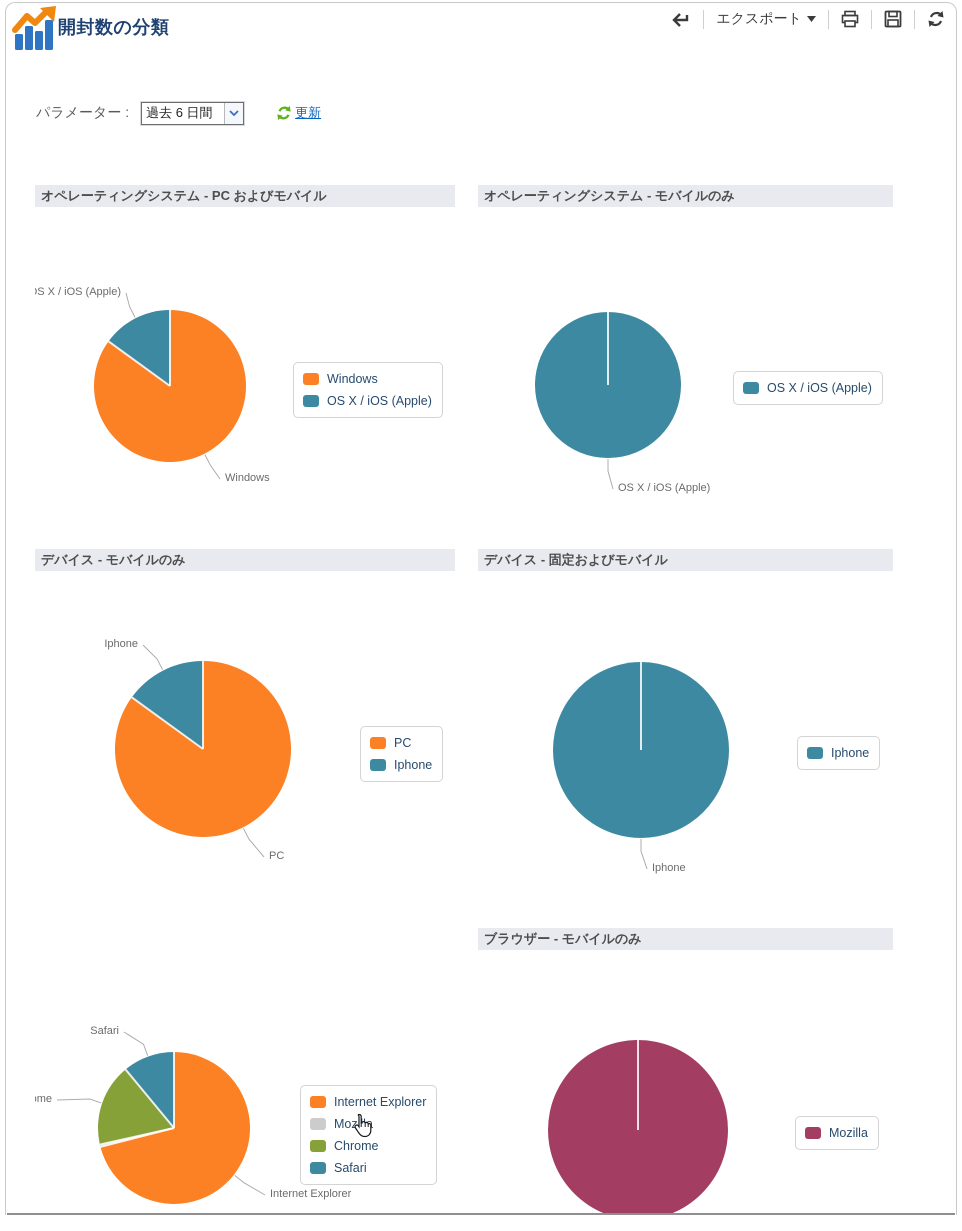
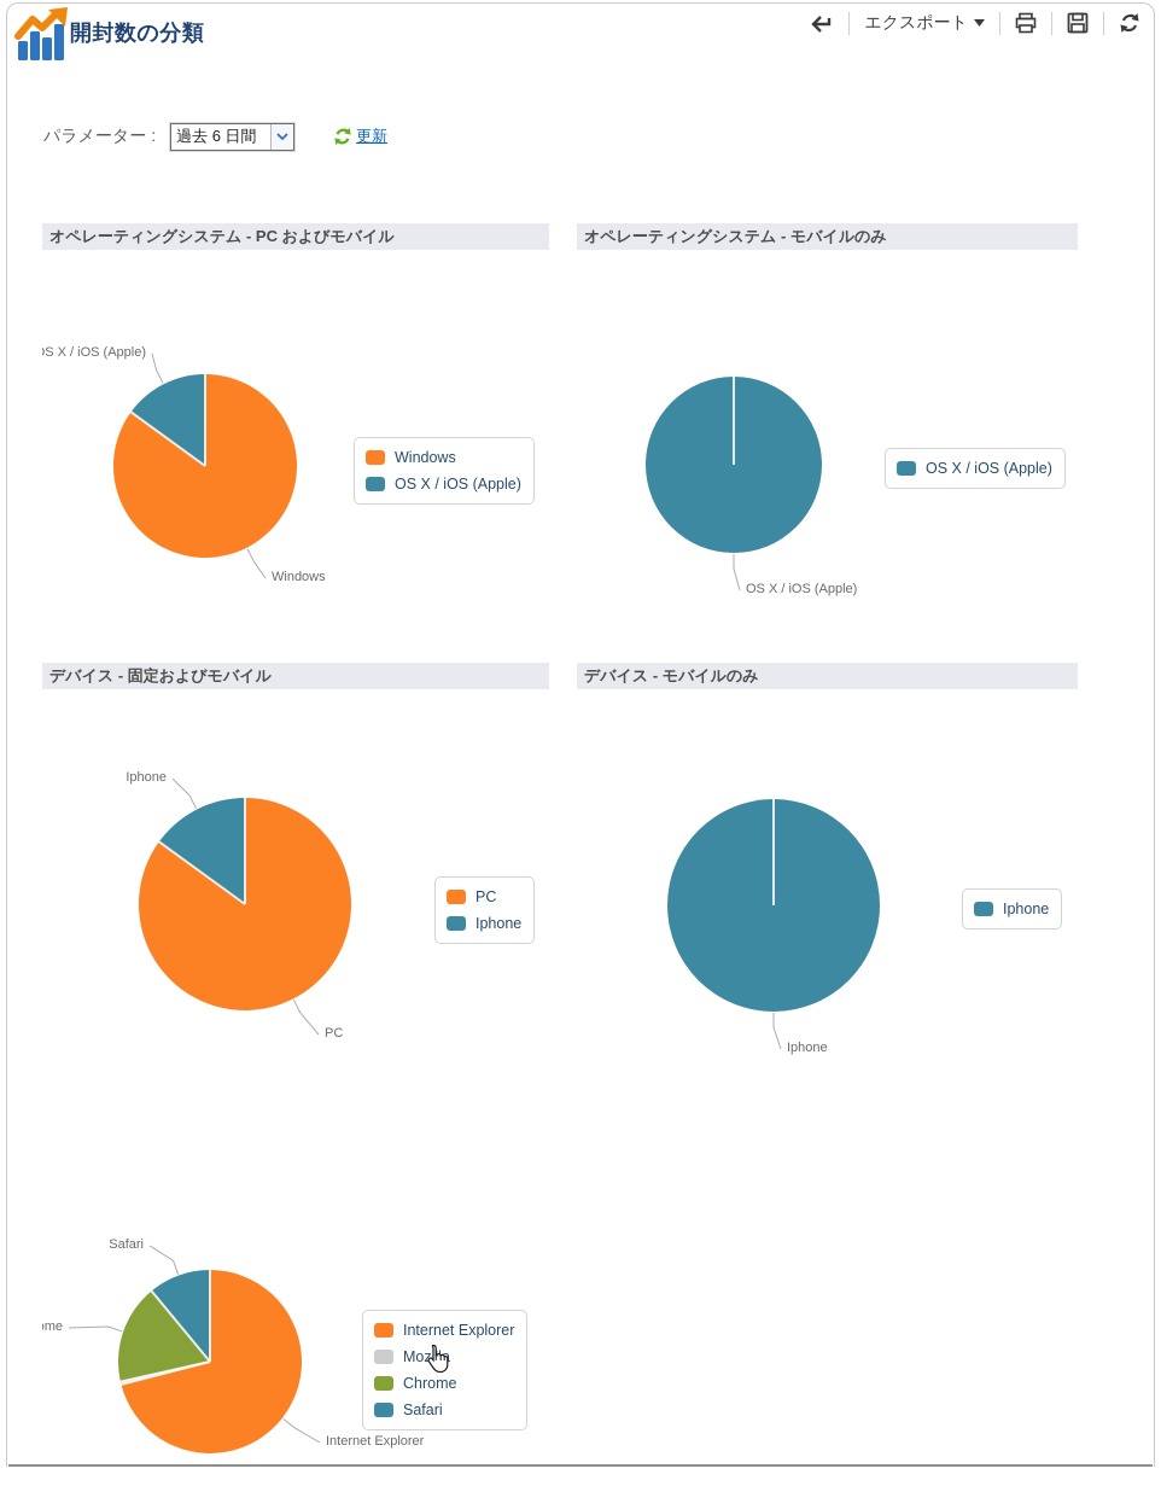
  開封数の分類
  エクスポート
  パラメーター :
  過去 6 日間
  更新
  オペレーティングシステム - PC およびモバイル
  S X / iOS (Apple)
  Windows
  Windows
  OS X / iOS (Apple)
  オペレーティングシステム - モバイルのみ
  OS X / iOS (Apple)
  OS X / iOS (Apple)
- デバイス - モバイルのみ
+ デバイス - 固定およびモバイル
  Iphone
  PC
  PC
  Iphone
- デバイス - 固定およびモバイル
+ デバイス - モバイルのみ
  Iphone
  Iphone
  Safari
  Internet Explorer
  Internet Explorer
  Chrome
  Safari
- ブラウザー - モバイルのみ
- Mozilla
